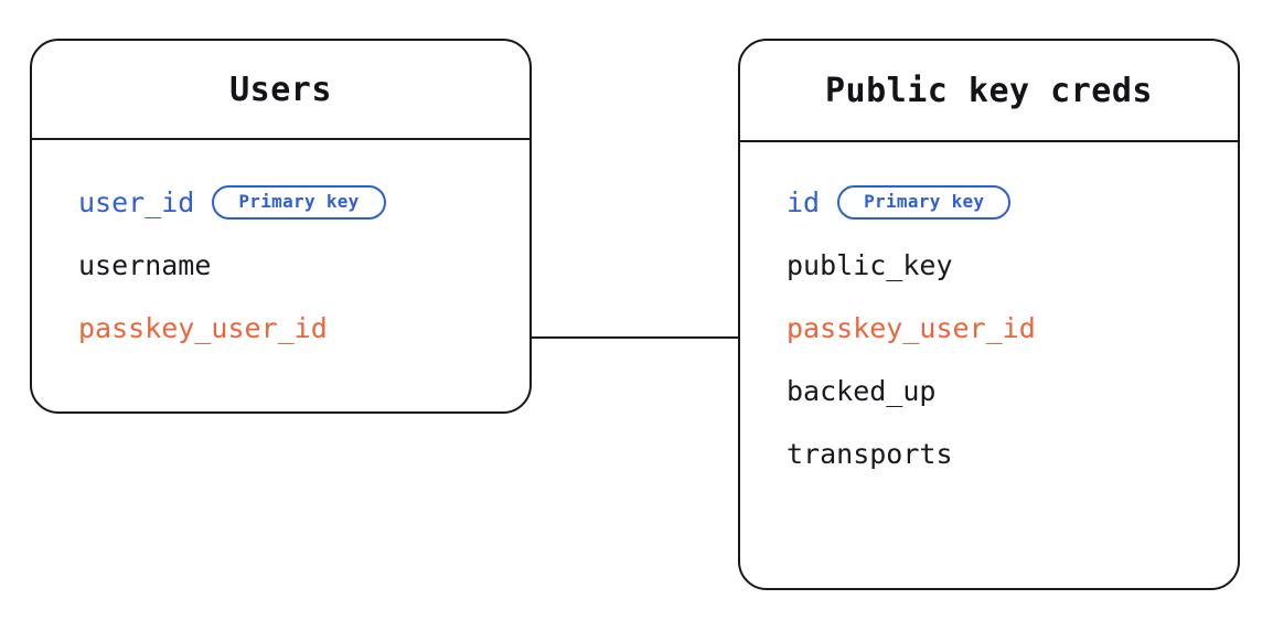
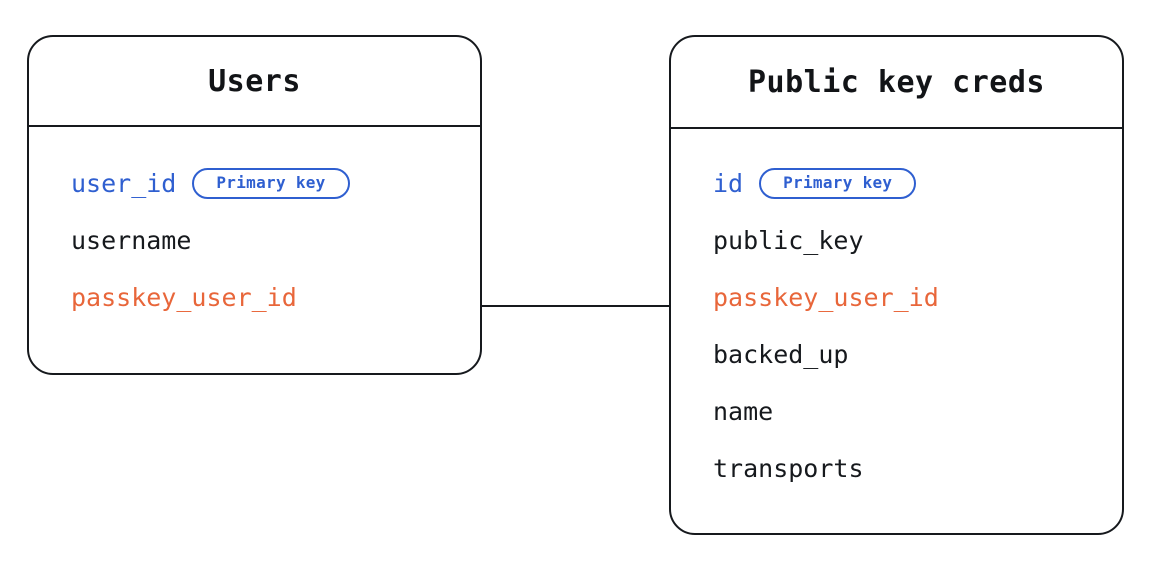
  Users
  user_id
  Primary key
  username
  passkey_user_id
  Public key creds
  id
  Primary key
  public_key
  passkey_user_id
  backed_up
+ name
  transports
